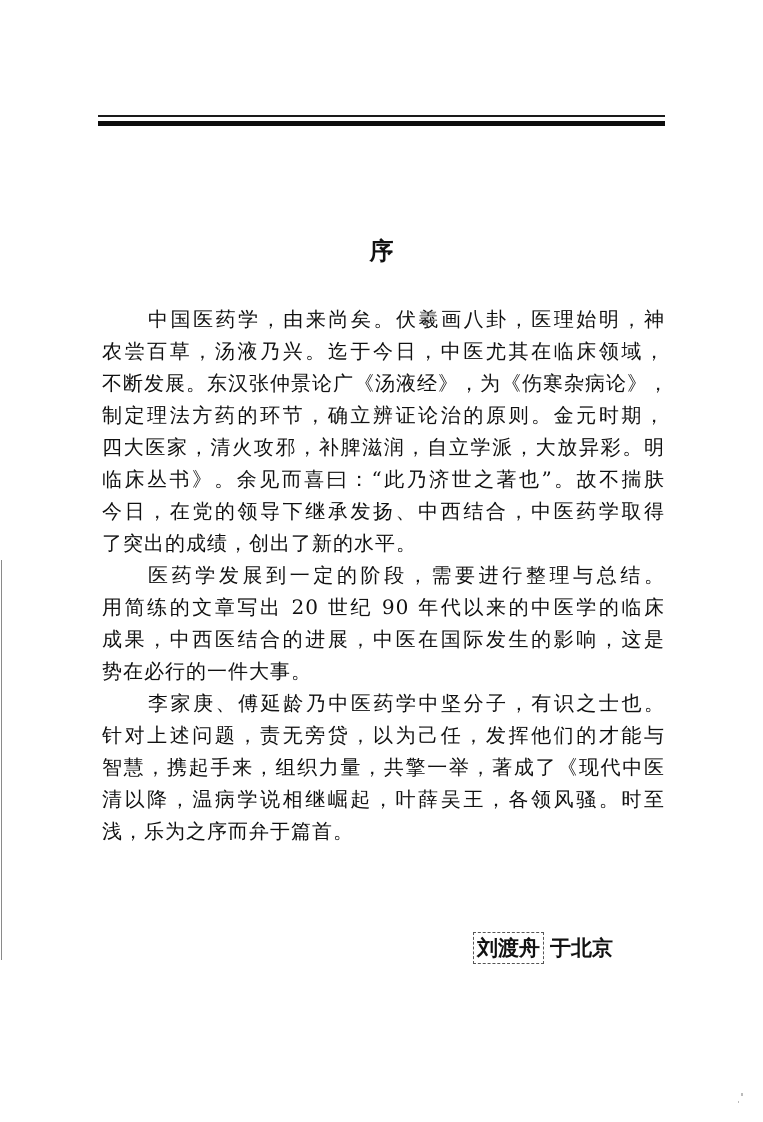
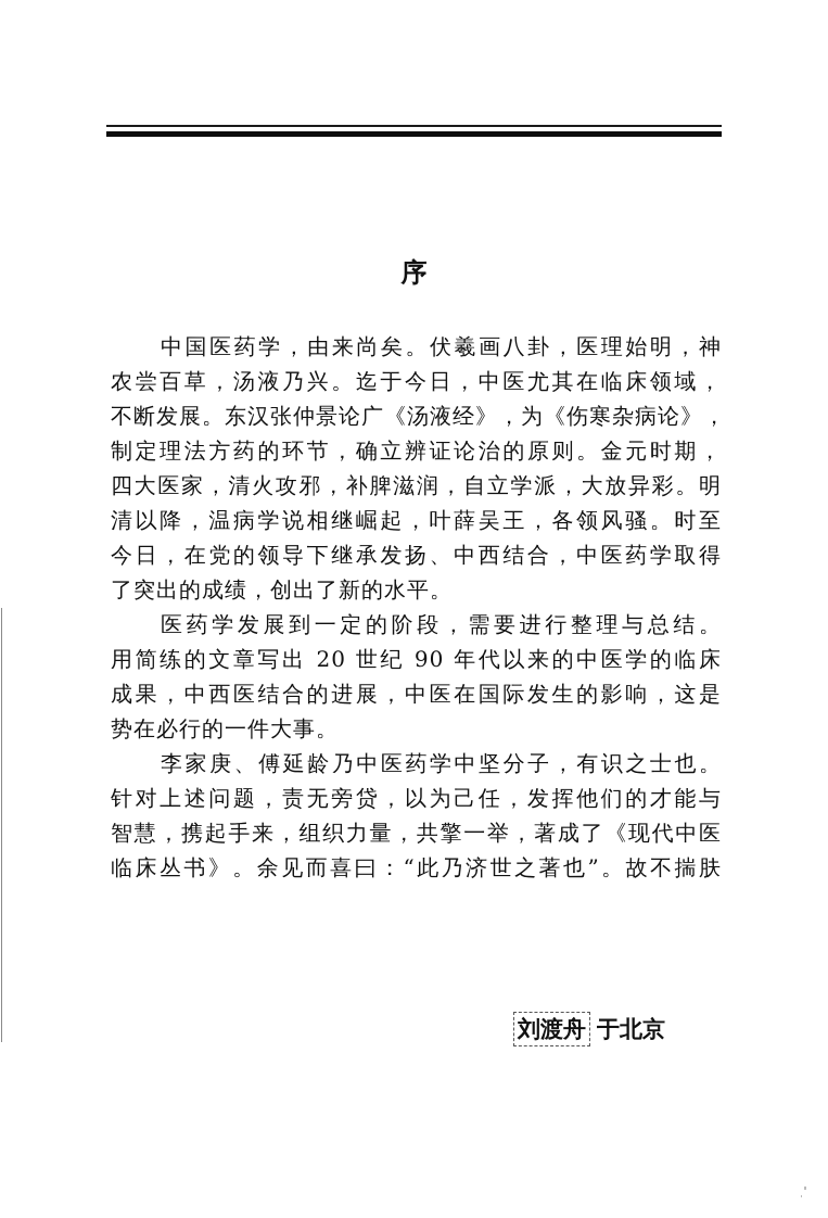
  序
  中国医药学，由来尚矣。伏羲画八卦，医理始明，神
  农尝百草，汤液乃兴。迄于今日，中医尤其在临床领域，
  不断发展。东汉张仲景论广《汤液经》，为《伤寒杂病论》，
  制定理法方药的环节，确立辨证论治的原则。金元时期，
  四大医家，清火攻邪，补脾滋润，自立学派，大放异彩。明
- 临床丛书》。余见而喜曰：“此乃济世之著也”。故不揣肤
+ 清以降，温病学说相继崛起，叶薛吴王，各领风骚。时至
  今日，在党的领导下继承发扬、中西结合，中医药学取得
  了突出的成绩，创出了新的水平。
  医药学发展到一定的阶段，需要进行整理与总结。
  用简练的文章写出 20 世纪 90 年代以来的中医学的临床
  成果，中西医结合的进展，中医在国际发生的影响，这是
  势在必行的一件大事。
  李家庚、傅延龄乃中医药学中坚分子，有识之士也。
  针对上述问题，责无旁贷，以为己任，发挥他们的才能与
  智慧，携起手来，组织力量，共擎一举，著成了《现代中医
- 清以降，温病学说相继崛起，叶薛吴王，各领风骚。时至
+ 临床丛书》。余见而喜曰：“此乃济世之著也”。故不揣肤
- 浅，乐为之序而弁于篇首。
  刘渡舟
  于北京
